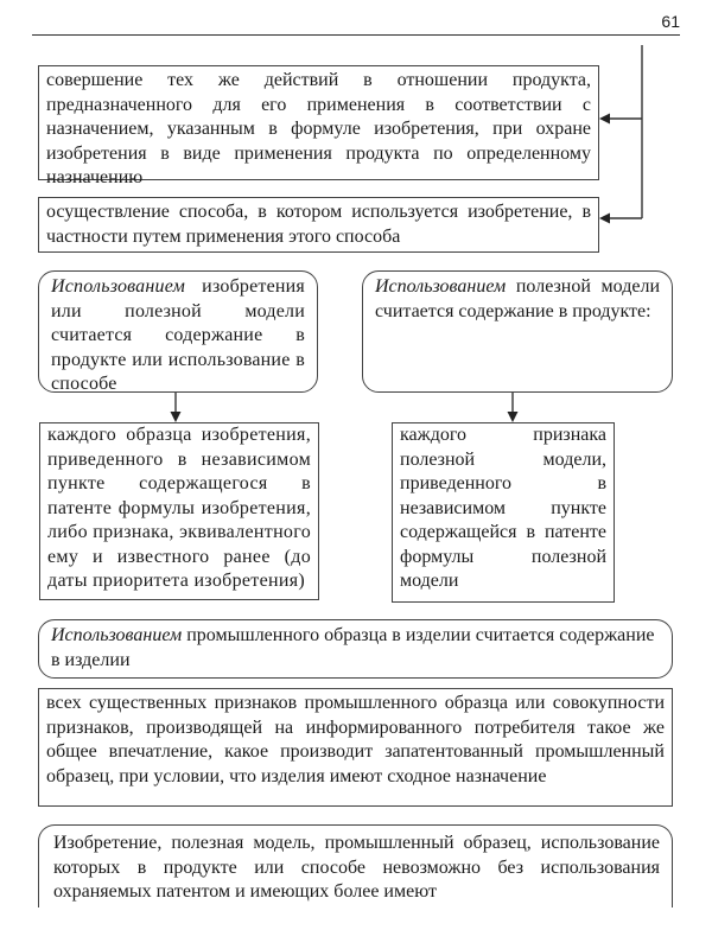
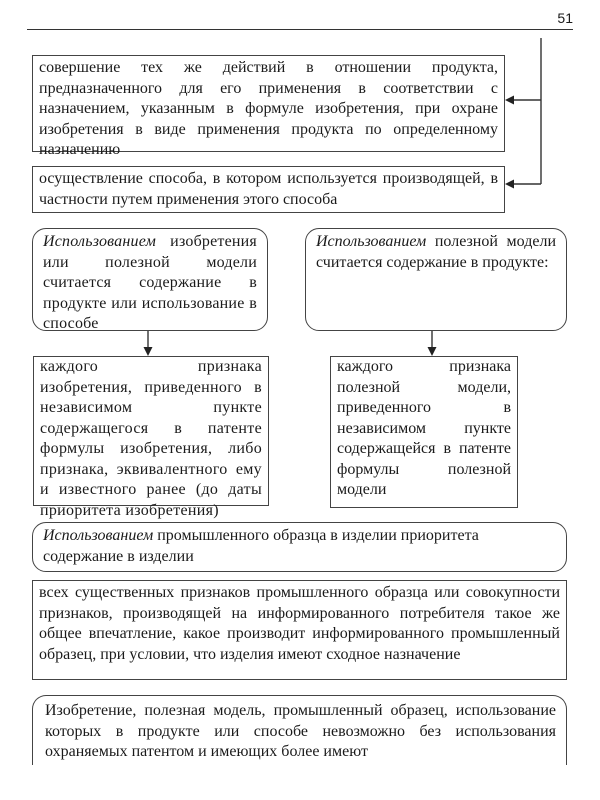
- 61
+ 51
  совершение тех же действий в отношении продукта, предназначенного для его применения в соответствии с назначением, указанным в формуле изобретения, при охране изобретения в виде применения продукта по определенному назначению
- осуществление способа, в котором используется изобретение, в частности путем применения этого способа
+ осуществление способа, в котором используется производящей, в частности путем применения этого способа
  Использованием изобретения или полезной модели считается содержание в продукте или использование в способе
  Использованием полезной модели считается содержание в продукте:
- каждого образца изобретения, приведенного в независимом пункте содержащегося в патенте формулы изобретения, либо признака, эквивалентного ему и известного ранее (до даты приоритета изобретения)
+ каждого признака изобретения, приведенного в независимом пункте содержащегося в патенте формулы изобретения, либо признака, эквивалентного ему и известного ранее (до даты приоритета изобретения)
  каждого признака полезной модели, приведенного в независимом пункте содержащейся в патенте формулы полезной модели
- Использованием промышленного образца в изделии считается содержание в изделии
+ Использованием промышленного образца в изделии приоритета содержание в изделии
- всех существенных признаков промышленного образца или совокупности признаков, производящей на информированного потребителя такое же общее впечатление, какое производит запатентованный промышленный образец, при условии, что изделия имеют сходное назначение
+ всех существенных признаков промышленного образца или совокупности признаков, производящей на информированного потребителя такое же общее впечатление, какое производит информированного промышленный образец, при условии, что изделия имеют сходное назначение
  Изобретение, полезная модель, промышленный образец, использование которых в продукте или способе невозможно без использования охраняемых патентом и имеющих более имеют
